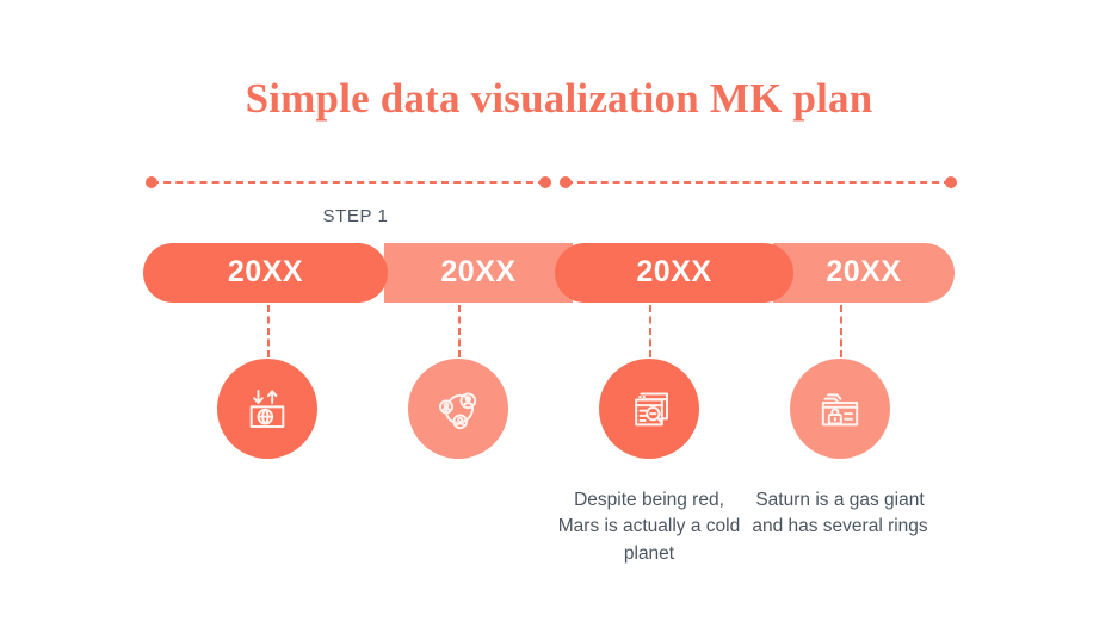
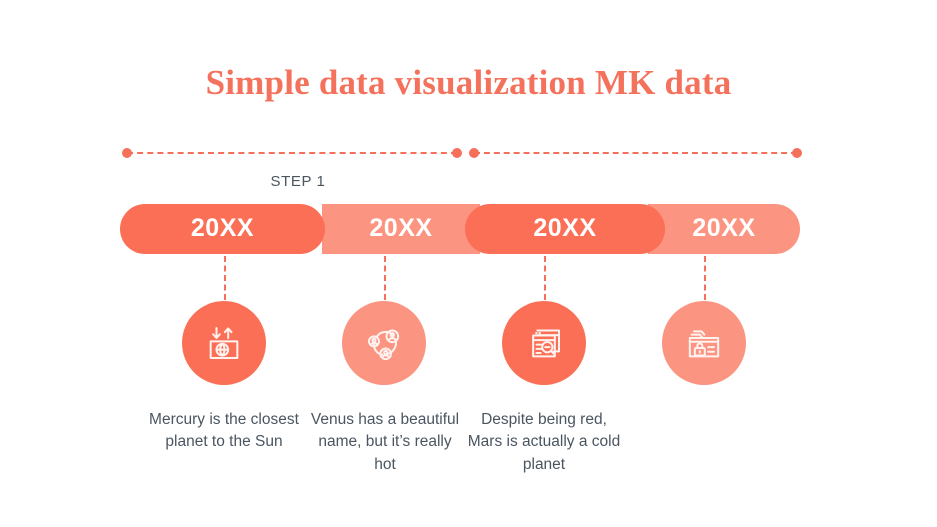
- Simple data visualization MK plan
+ Simple data visualization MK data
  STEP 1
  20XX
  20XX
  20XX
  20XX
+ Mercury is the closest planet to the Sun
+ Venus has a beautiful name, but it’s really hot
  Despite being red, Mars is actually a cold planet
- Saturn is a gas giant and has several rings
